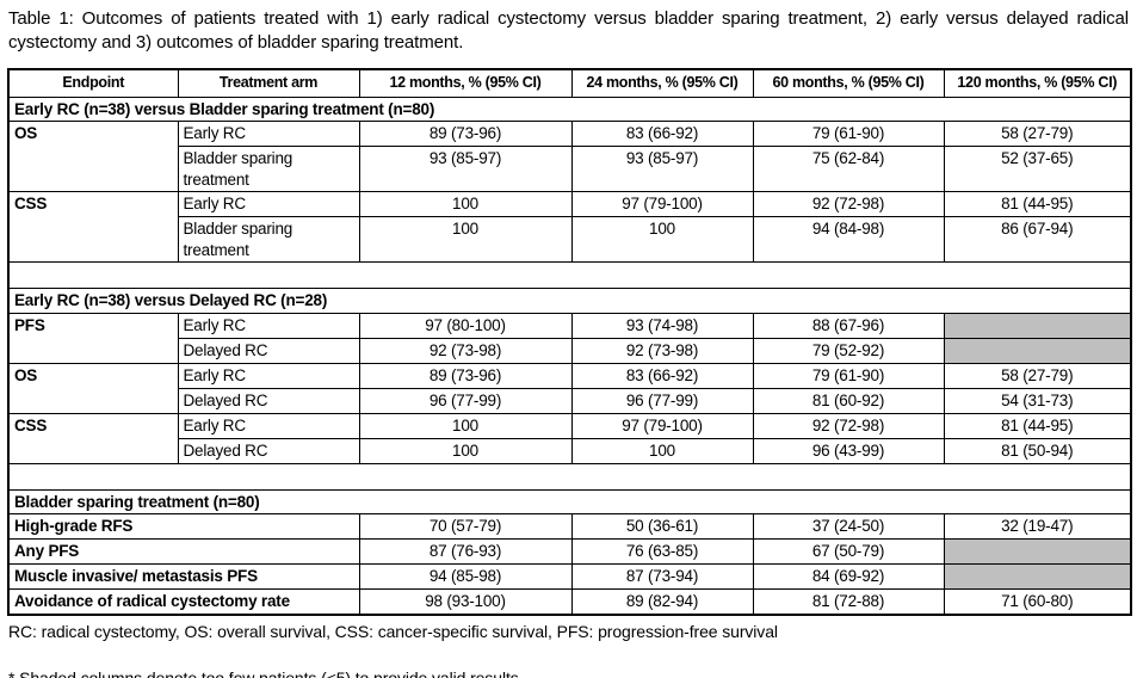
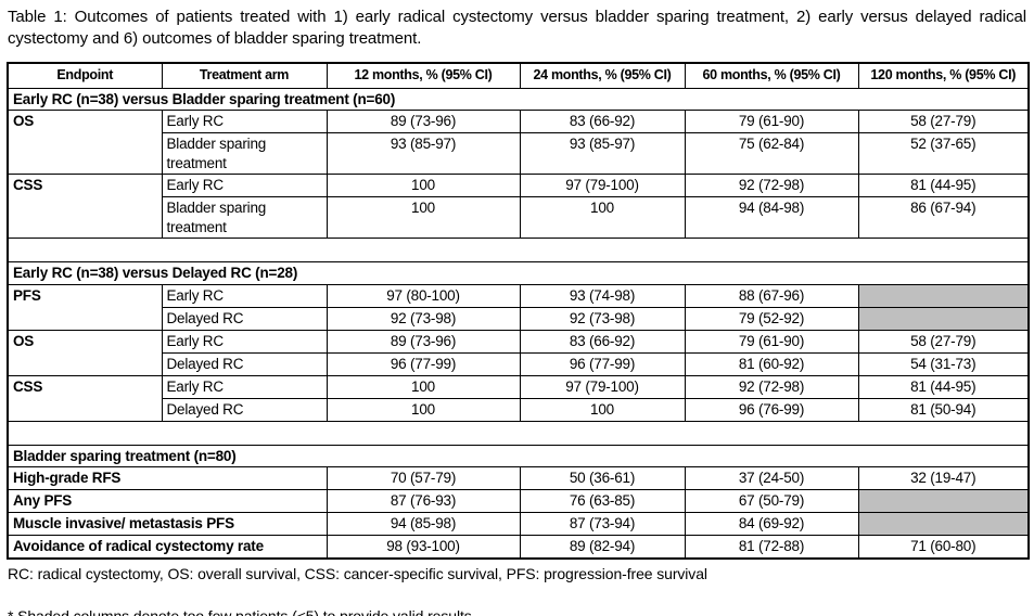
- Table 1: Outcomes of patients treated with 1) early radical cystectomy versus bladder sparing treatment, 2) early versus delayed radical cystectomy and 3) outcomes of bladder sparing treatment.
+ Table 1: Outcomes of patients treated with 1) early radical cystectomy versus bladder sparing treatment, 2) early versus delayed radical cystectomy and 6) outcomes of bladder sparing treatment.
  Endpoint	Treatment arm	12 months, % (95% CI)	24 months, % (95% CI)	60 months, % (95% CI)	120 months, % (95% CI)
- Early RC (n=38) versus Bladder sparing treatment (n=80)
+ Early RC (n=38) versus Bladder sparing treatment (n=60)
  OS	Early RC	89 (73-96)	83 (66-92)	79 (61-90)	58 (27-79)
  Bladder sparing treatment	93 (85-97)	93 (85-97)	75 (62-84)	52 (37-65)
  CSS	Early RC	100	97 (79-100)	92 (72-98)	81 (44-95)
  Bladder sparing treatment	100	100	94 (84-98)	86 (67-94)
  Early RC (n=38) versus Delayed RC (n=28)
  PFS	Early RC	97 (80-100)	93 (74-98)	88 (67-96)
  Delayed RC	92 (73-98)	92 (73-98)	79 (52-92)
  OS	Early RC	89 (73-96)	83 (66-92)	79 (61-90)	58 (27-79)
  Delayed RC	96 (77-99)	96 (77-99)	81 (60-92)	54 (31-73)
  CSS	Early RC	100	97 (79-100)	92 (72-98)	81 (44-95)
- Delayed RC	100	100	96 (43-99)	81 (50-94)
+ Delayed RC	100	100	96 (76-99)	81 (50-94)
  Bladder sparing treatment (n=80)
  High-grade RFS	70 (57-79)	50 (36-61)	37 (24-50)	32 (19-47)
  Any PFS	87 (76-93)	76 (63-85)	67 (50-79)
  Muscle invasive/ metastasis PFS	94 (85-98)	87 (73-94)	84 (69-92)
  Avoidance of radical cystectomy rate	98 (93-100)	89 (82-94)	81 (72-88)	71 (60-80)
  RC: radical cystectomy, OS: overall survival, CSS: cancer-specific survival, PFS: progression-free survival
